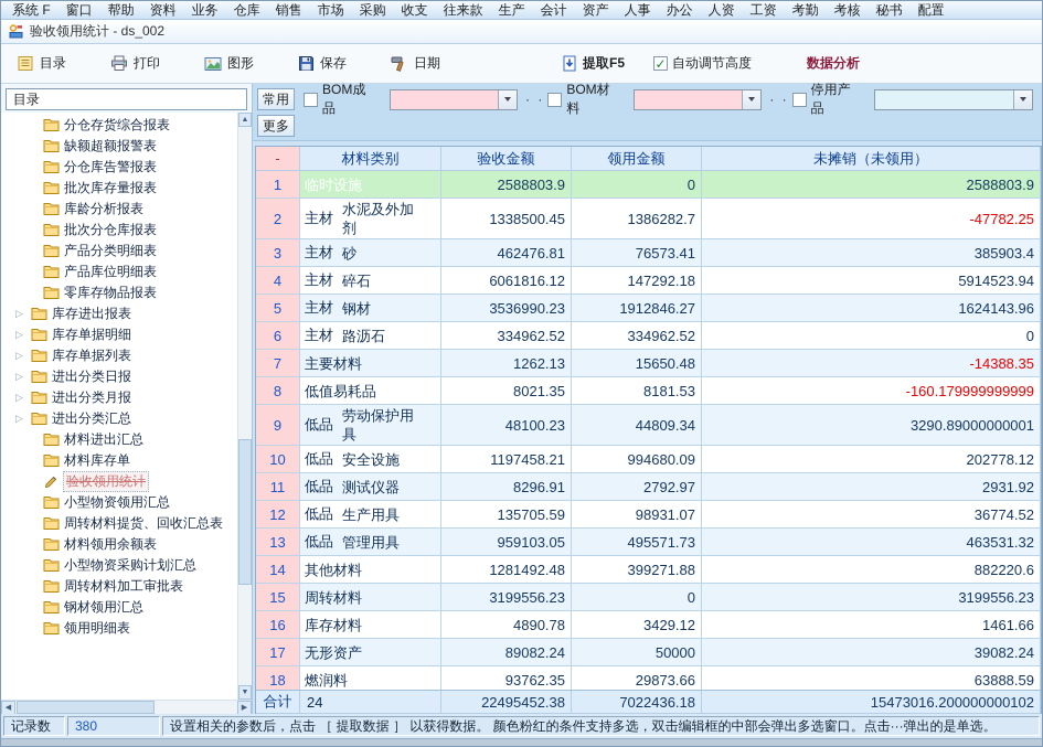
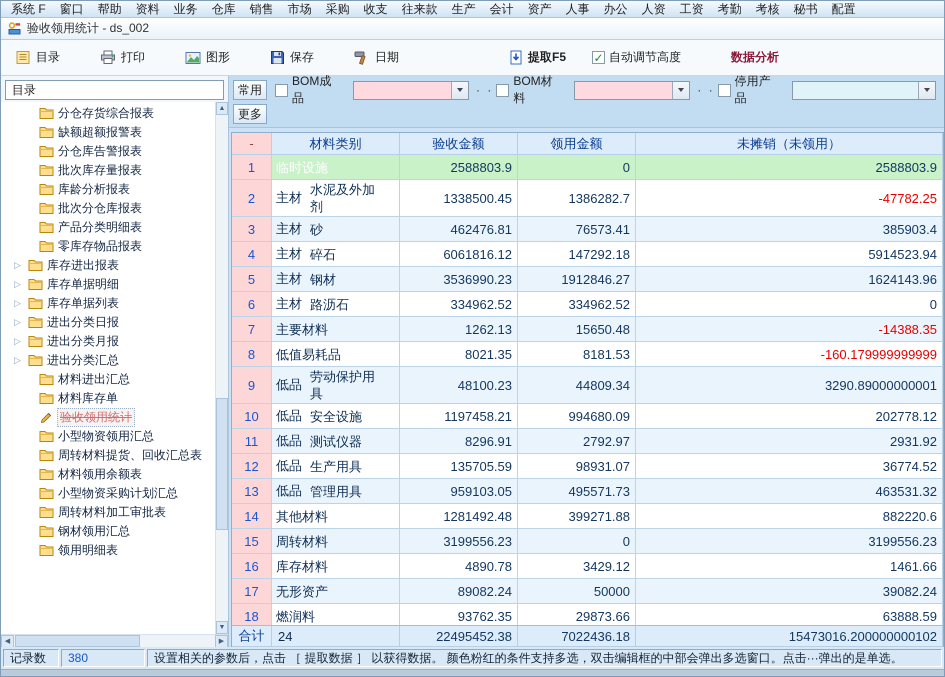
  系统 F
  窗口
  帮助
  资料
  业务
  仓库
  销售
  市场
  采购
  收支
  往来款
  生产
  会计
  资产
  人事
  办公
  人资
  工资
  考勤
  考核
  秘书
  配置
  验收领用统计 - ds_002
  目录
  打印
  图形
  保存
  日期
  提取F5
  自动调节高度
  数据分析
  目录
  分仓存货综合报表
  缺额超额报警表
  分仓库告警报表
  批次库存量报表
  库龄分析报表
  批次分仓库报表
  产品分类明细表
- 产品库位明细表
  零库存物品报表
  ▷
  库存进出报表
  ▷
  库存单据明细
  ▷
  库存单据列表
  ▷
  进出分类日报
  ▷
  进出分类月报
  ▷
  进出分类汇总
  材料进出汇总
  材料库存单
  验收领用统计
  小型物资领用汇总
  周转材料提货、回收汇总表
  材料领用余额表
  小型物资采购计划汇总
  周转材料加工审批表
  钢材领用汇总
  领用明细表
  常用
  BOM成品
  · ·
  BOM材料
  · ·
  停用产品
  更多
  -
  材料类别
  验收金额
  领用金额
  未摊销（未领用）
  1
  临时设施
  2588803.9
  0
  2588803.9
  2
  主材
  水泥及外加剂
  1338500.45
  1386282.7
  -47782.25
  3
  主材
  砂
  462476.81
  76573.41
  385903.4
  4
  主材
  碎石
  6061816.12
  147292.18
  5914523.94
  5
  主材
  钢材
  3536990.23
  1912846.27
  1624143.96
  6
  主材
  路沥石
  334962.52
  334962.52
  0
  7
  主要材料
  1262.13
  15650.48
  -14388.35
  8
  低值易耗品
  8021.35
  8181.53
  -160.179999999999
  9
  低品
  劳动保护用具
  48100.23
  44809.34
  3290.89000000001
  10
  低品
  安全设施
  1197458.21
  994680.09
  202778.12
  11
  低品
  测试仪器
  8296.91
  2792.97
  2931.92
  12
  低品
  生产用具
  135705.59
  98931.07
  36774.52
  13
  低品
  管理用具
  959103.05
  495571.73
  463531.32
  14
  其他材料
  1281492.48
  399271.88
  882220.6
  15
  周转材料
  3199556.23
  0
  3199556.23
  16
  库存材料
  4890.78
  3429.12
  1461.66
  17
  无形资产
  89082.24
  50000
  39082.24
  18
  燃润料
  93762.35
  29873.66
  63888.59
  合计
  24
  22495452.38
  7022436.18
  15473016.200000000102
  记录数
  380
  设置相关的参数后，点击 ［ 提取数据 ］ 以获得数据。 颜色粉红的条件支持多选，双击编辑框的中部会弹出多选窗口。点击···弹出的是单选。
